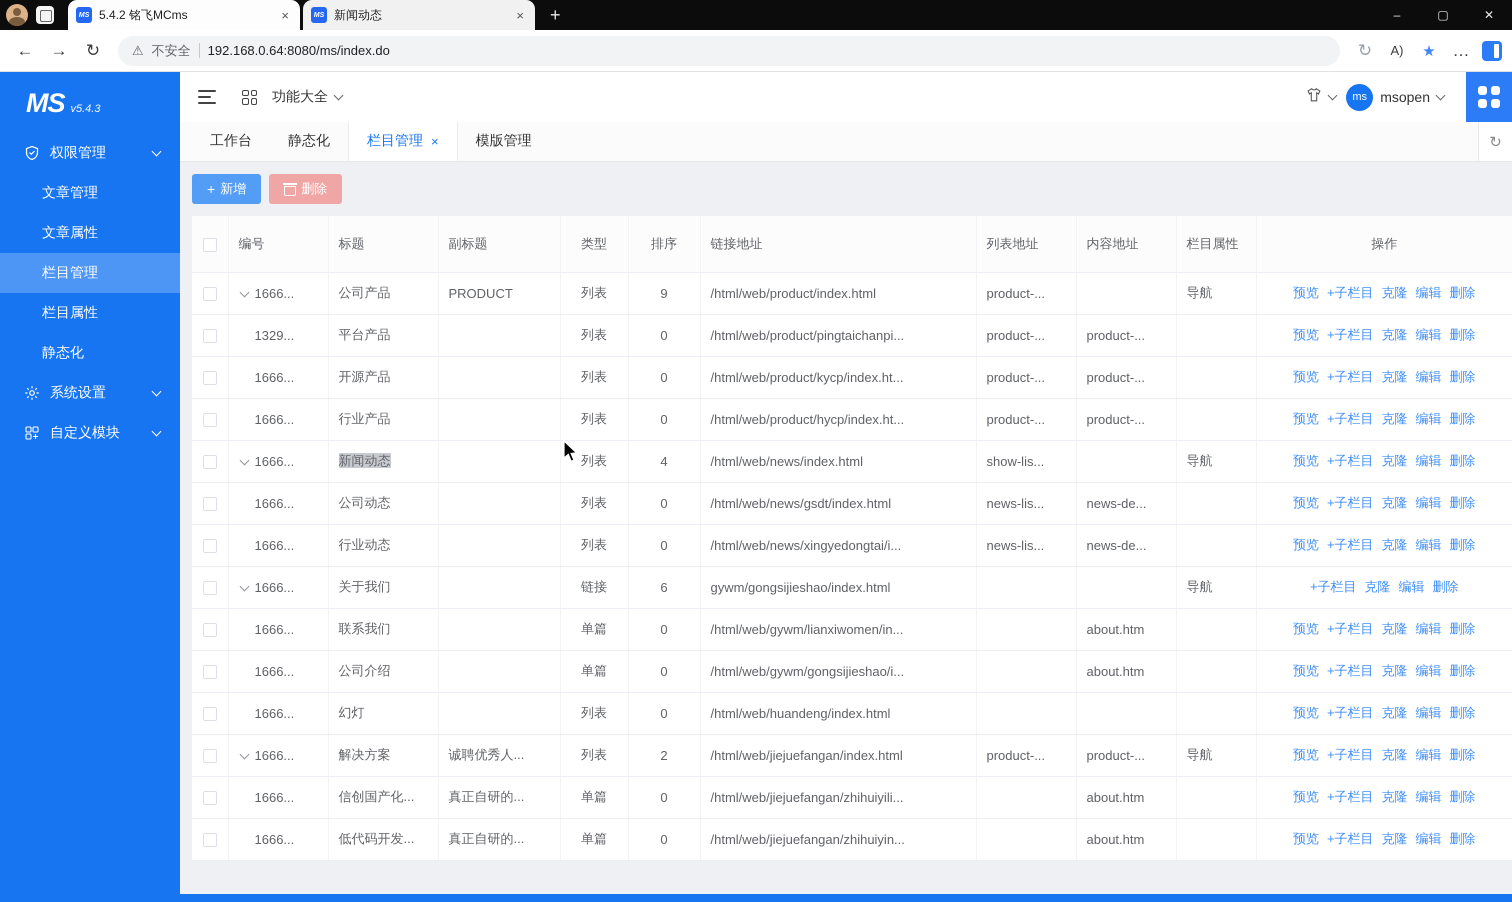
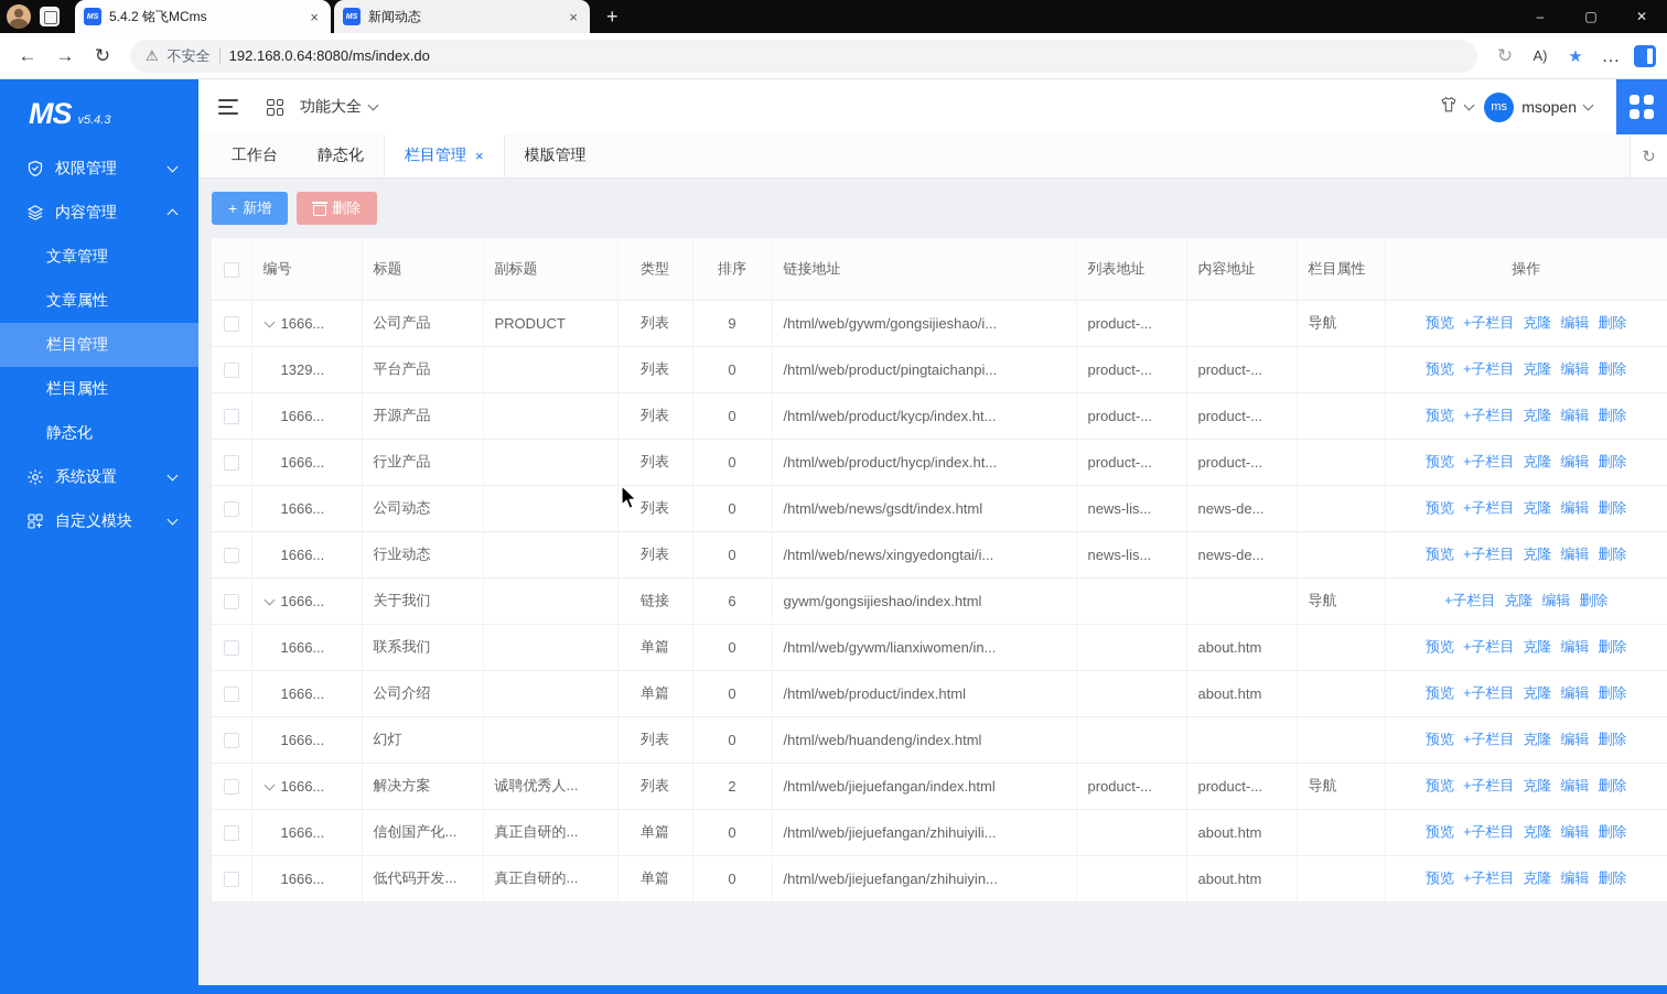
  5.4.2 铭飞MCms
  ×
  新闻动态
  ×
  +
  –
  ▢
  ✕
  ←
  →
  ↻
  ⚠
  不安全
  192.168.0.64:8080/ms/index.do
  ↻
  A)
  ★
  …
  MS
  v5.4.3
  权限管理
+ 内容管理
  文章管理
  文章属性
  栏目管理
  栏目属性
  静态化
  系统设置
  自定义模块
  功能大全
  ms
  msopen
  工作台
  静态化
  栏目管理
  ×
  模版管理
  ↻
  +
  新增
  删除
  	编号	标题	副标题	类型	排序	链接地址	列表地址	内容地址	栏目属性	操作
- 	1666...	公司产品	PRODUCT	列表	9	/html/web/product/index.html	product-...		导航	预览 +子栏目 克隆 编辑 删除
+ 	1666...	公司产品	PRODUCT	列表	9	/html/web/gywm/gongsijieshao/i...	product-...		导航	预览 +子栏目 克隆 编辑 删除
  	1329...	平台产品		列表	0	/html/web/product/pingtaichanpi...	product-...	product-...		预览 +子栏目 克隆 编辑 删除
  	1666...	开源产品		列表	0	/html/web/product/kycp/index.ht...	product-...	product-...		预览 +子栏目 克隆 编辑 删除
  	1666...	行业产品		列表	0	/html/web/product/hycp/index.ht...	product-...	product-...		预览 +子栏目 克隆 编辑 删除
- 	1666...	新闻动态		列表	4	/html/web/news/index.html	show-lis...		导航	预览 +子栏目 克隆 编辑 删除
  	1666...	公司动态		列表	0	/html/web/news/gsdt/index.html	news-lis...	news-de...		预览 +子栏目 克隆 编辑 删除
  	1666...	行业动态		列表	0	/html/web/news/xingyedongtai/i...	news-lis...	news-de...		预览 +子栏目 克隆 编辑 删除
  	1666...	关于我们		链接	6	gywm/gongsijieshao/index.html			导航	+子栏目 克隆 编辑 删除
  	1666...	联系我们		单篇	0	/html/web/gywm/lianxiwomen/in...		about.htm		预览 +子栏目 克隆 编辑 删除
- 	1666...	公司介绍		单篇	0	/html/web/gywm/gongsijieshao/i...		about.htm		预览 +子栏目 克隆 编辑 删除
+ 	1666...	公司介绍		单篇	0	/html/web/product/index.html		about.htm		预览 +子栏目 克隆 编辑 删除
  	1666...	幻灯		列表	0	/html/web/huandeng/index.html				预览 +子栏目 克隆 编辑 删除
  	1666...	解决方案	诚聘优秀人...	列表	2	/html/web/jiejuefangan/index.html	product-...	product-...	导航	预览 +子栏目 克隆 编辑 删除
  	1666...	信创国产化...	真正自研的...	单篇	0	/html/web/jiejuefangan/zhihuiyili...		about.htm		预览 +子栏目 克隆 编辑 删除
  	1666...	低代码开发...	真正自研的...	单篇	0	/html/web/jiejuefangan/zhihuiyin...		about.htm		预览 +子栏目 克隆 编辑 删除
